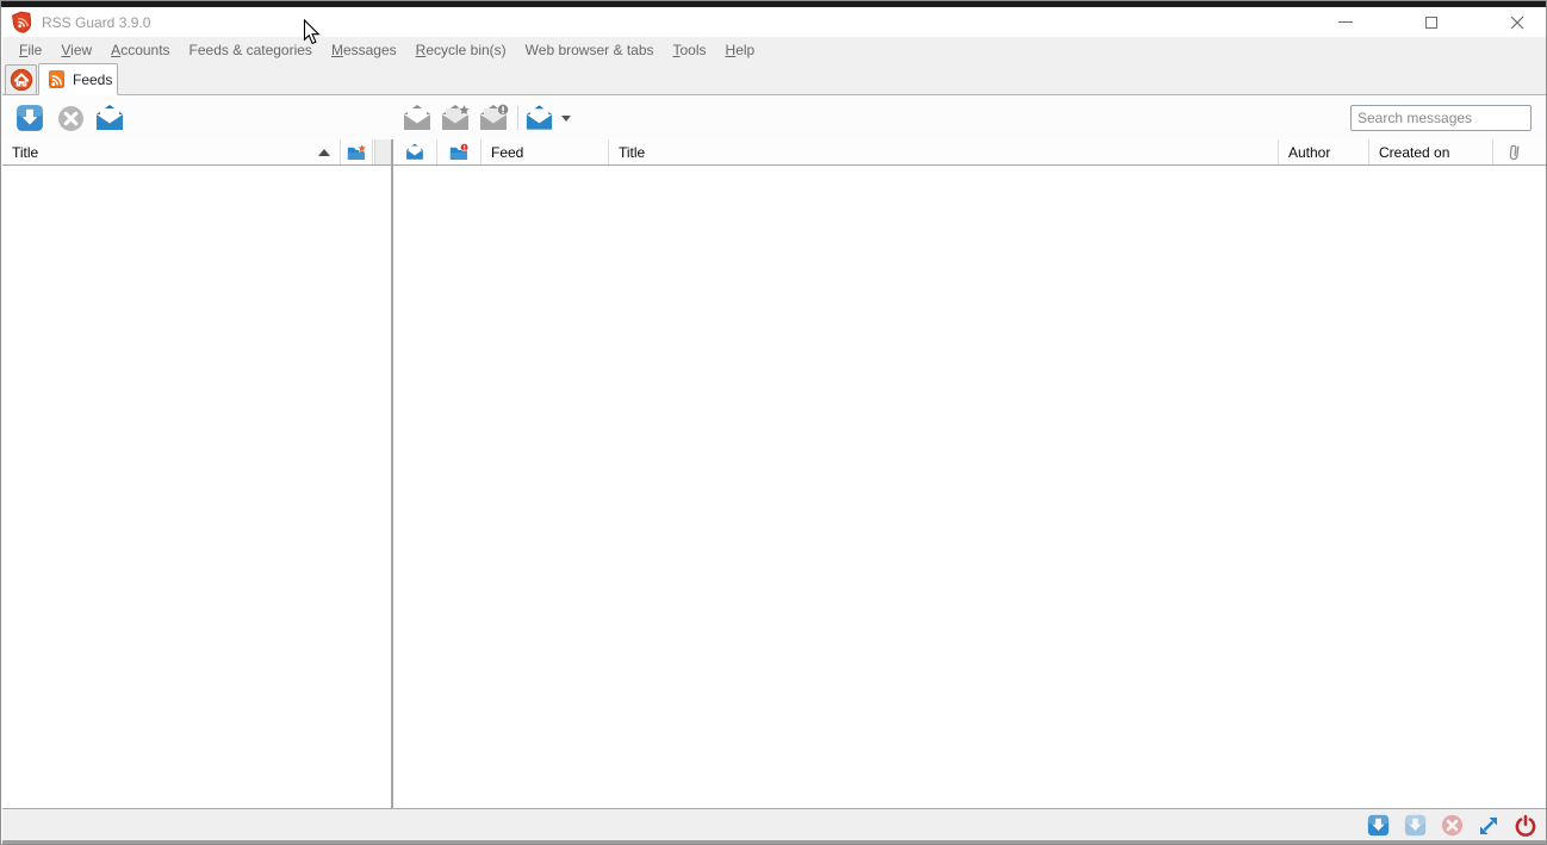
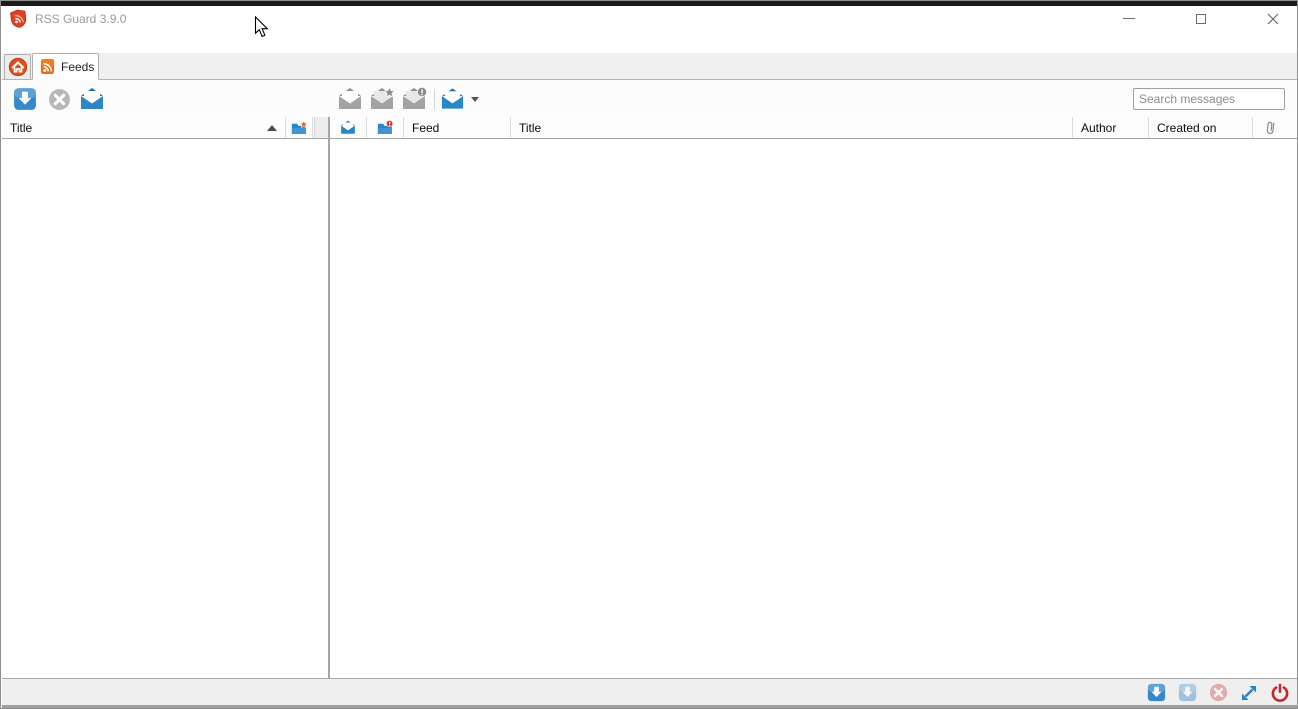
  RSS Guard 3.9.0
- File
- View
- Accounts
- Feeds & categories
- Messages
- Recycle bin(s)
- Web browser & tabs
- Tools
- Help
  Feeds
  Search messages
  Title
  Feed
  Title
  Author
  Created on
